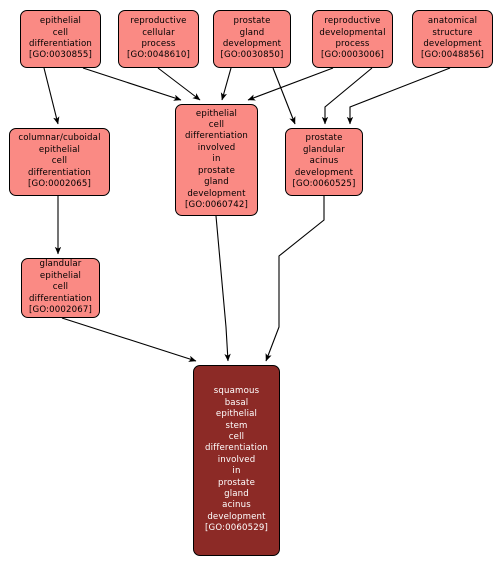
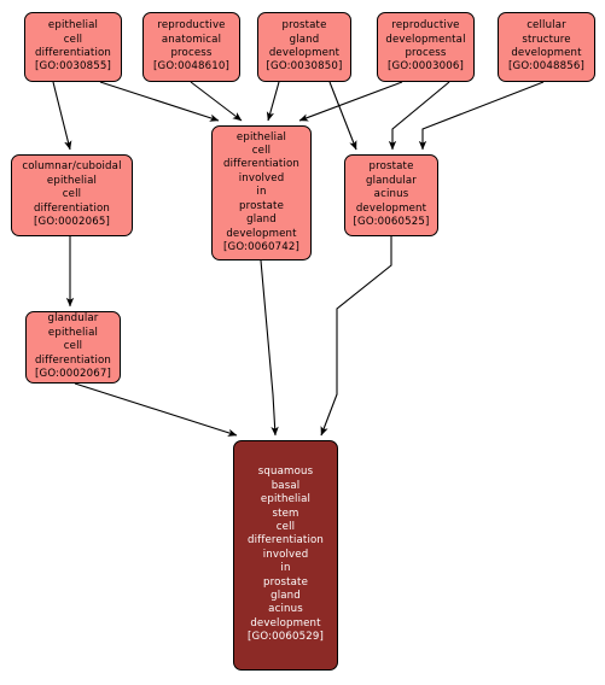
  epithelial
  cell
  differentiation
  [GO:0030855]
  reproductive
- cellular
+ anatomical
  process
  [GO:0048610]
  prostate
  gland
  development
  [GO:0030850]
  reproductive
  developmental
  process
  [GO:0003006]
- anatomical
+ cellular
  structure
  development
  [GO:0048856]
  columnar/cuboidal
  epithelial
  cell
  differentiation
  [GO:0002065]
  epithelial
  cell
  differentiation
  involved
  in
  prostate
  gland
  development
  [GO:0060742]
  prostate
  glandular
  acinus
  development
  [GO:0060525]
  glandular
  epithelial
  cell
  differentiation
  [GO:0002067]
  squamous
  basal
  epithelial
  stem
  cell
  differentiation
  involved
  in
  prostate
  gland
  acinus
  development
  [GO:0060529]
